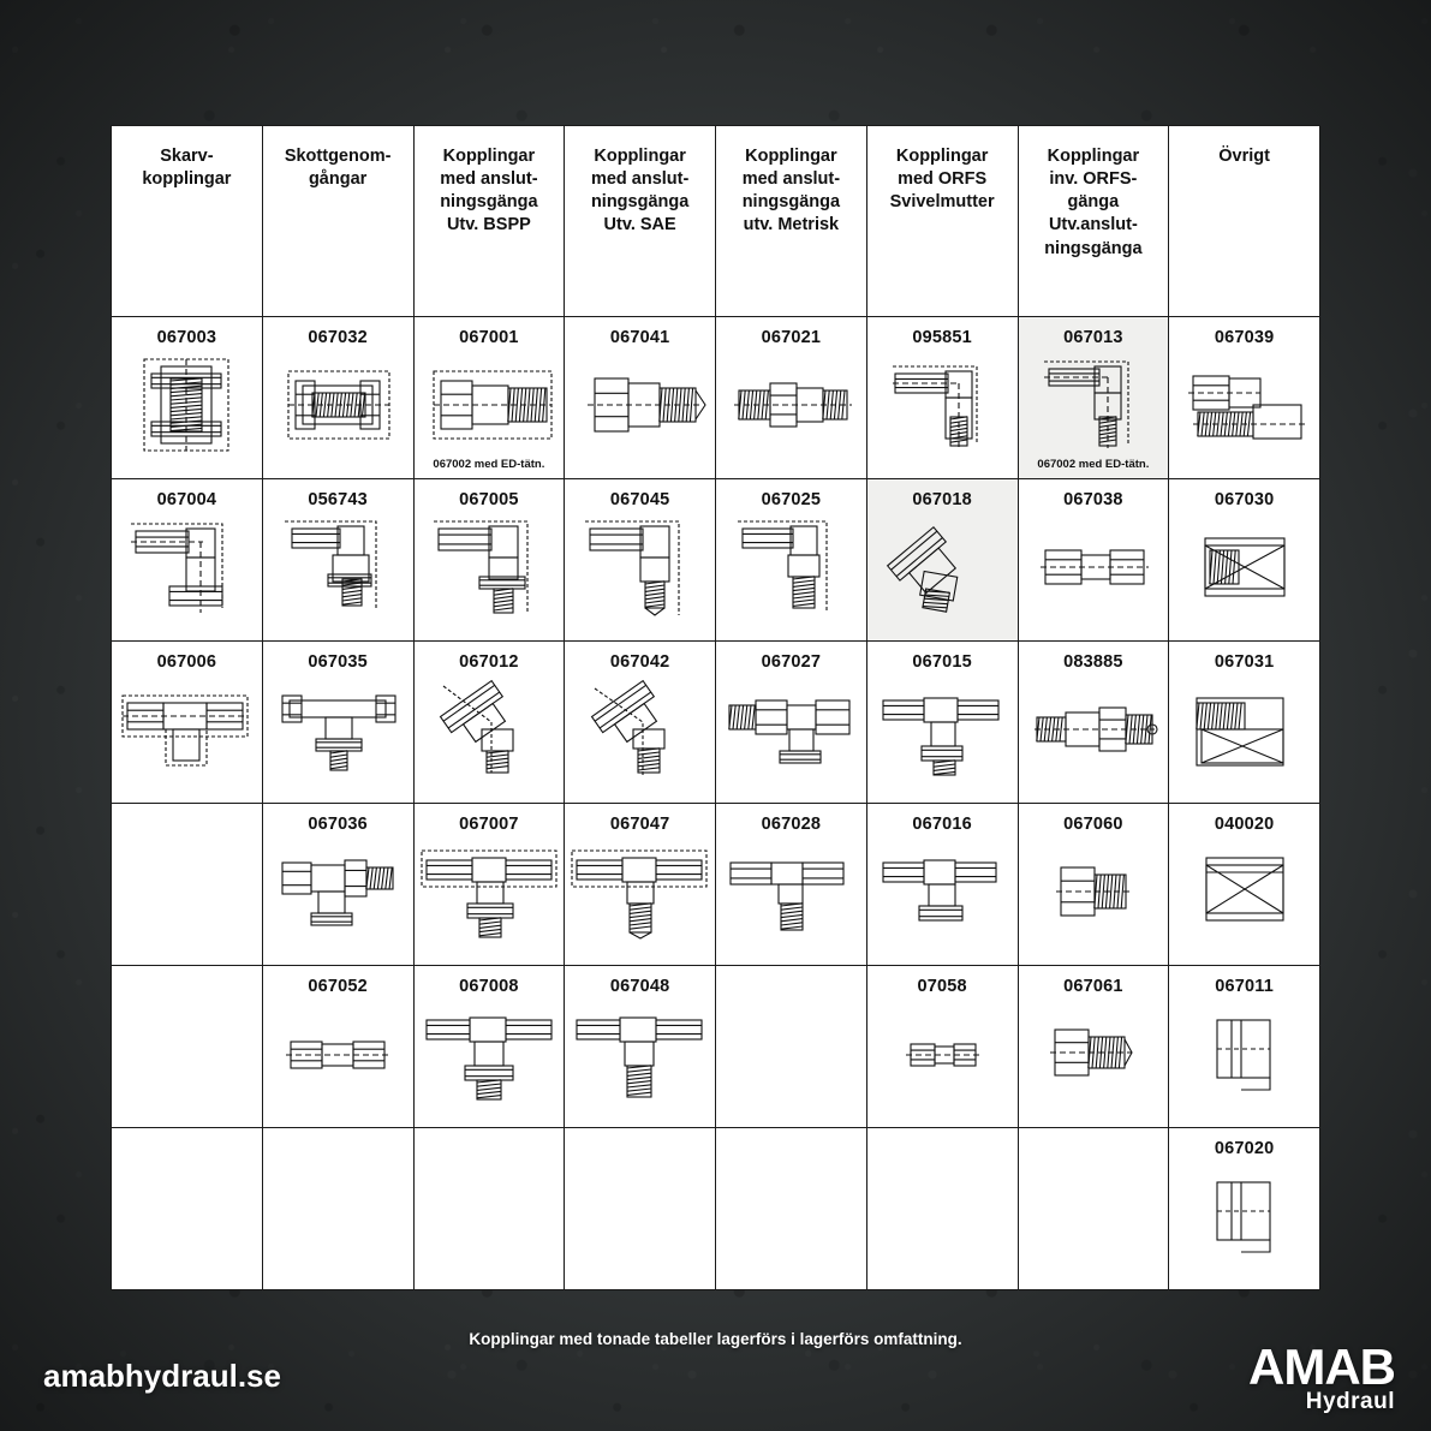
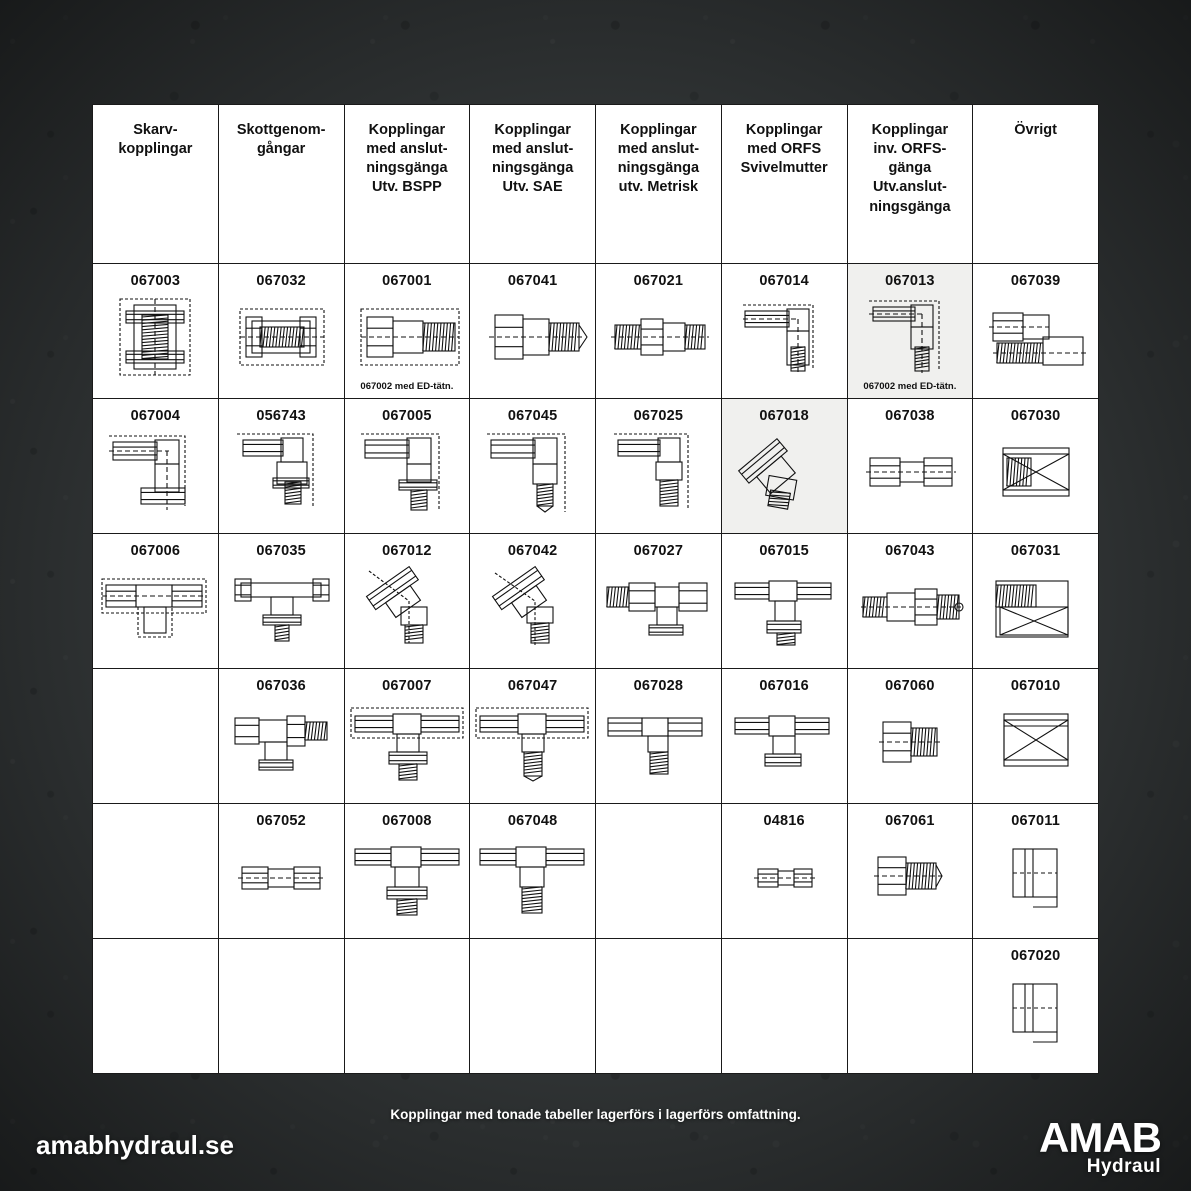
  Skarv-kopplingar	Skottgenom-gångar	Kopplingarmed anslut-ningsgängaUtv. BSPP	Kopplingarmed anslut-ningsgängaUtv. SAE	Kopplingarmed anslut-ningsgängautv. Metrisk	Kopplingarmed ORFSSvivelmutter	Kopplingarinv. ORFS-gängaUtv.anslut-ningsgänga	Övrigt
- 067003	067032	067001 067002 med ED-tätn.	067041	067021	095851	067013 067002 med ED-tätn.	067039
+ 067003	067032	067001 067002 med ED-tätn.	067041	067021	067014	067013 067002 med ED-tätn.	067039
  067004	056743	067005	067045	067025	067018	067038	067030
- 067006	067035	067012	067042	067027	067015	083885	067031
+ 067006	067035	067012	067042	067027	067015	067043	067031
- 	067036	067007	067047	067028	067016	067060	040020
+ 	067036	067007	067047	067028	067016	067060	067010
- 	067052	067008	067048		07058	067061	067011
+ 	067052	067008	067048		04816	067061	067011
  							067020
  Kopplingar med tonade tabeller lagerförs i lagerförs omfattning.
  amabhydraul.se
  AMAB
  Hydraul
